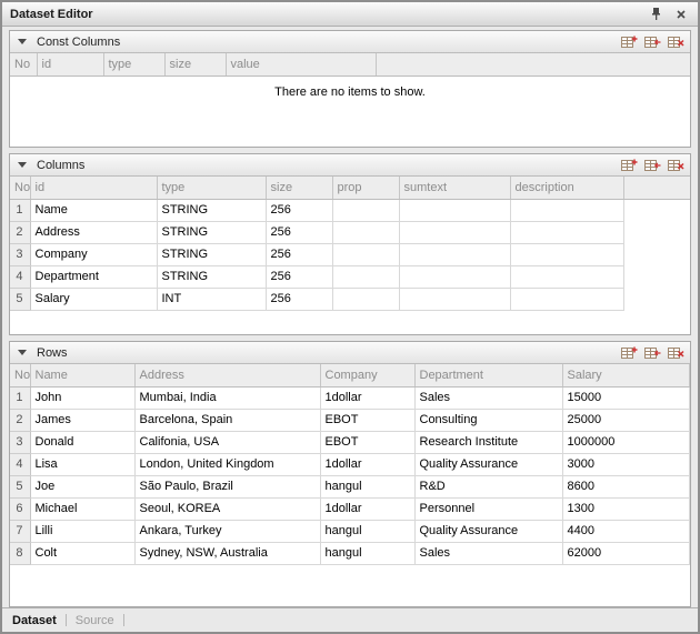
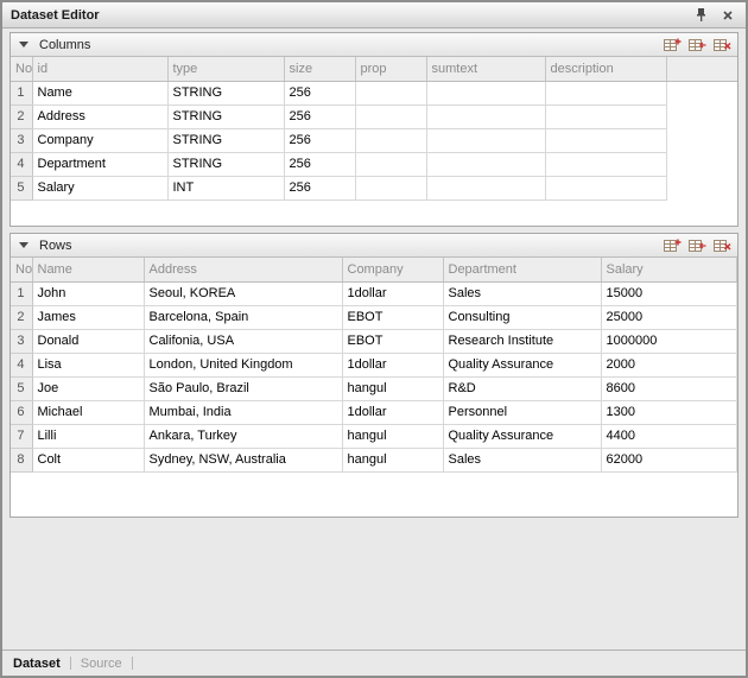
  Dataset Editor
- Const Columns
- No	id	type	size	value
- There are no items to show.
  Columns
  No	id	type	size	prop	sumtext	description
  1	Name	STRING	256
  2	Address	STRING	256
  3	Company	STRING	256
  4	Department	STRING	256
  5	Salary	INT	256
  Rows
  No	Name	Address	Company	Department	Salary
- 1	John	Mumbai, India	1dollar	Sales	15000
+ 1	John	Seoul, KOREA	1dollar	Sales	15000
  2	James	Barcelona, Spain	EBOT	Consulting	25000
  3	Donald	Califonia, USA	EBOT	Research Institute	1000000
- 4	Lisa	London, United Kingdom	1dollar	Quality Assurance	3000
+ 4	Lisa	London, United Kingdom	1dollar	Quality Assurance	2000
  5	Joe	São Paulo, Brazil	hangul	R&D	8600
- 6	Michael	Seoul, KOREA	1dollar	Personnel	1300
+ 6	Michael	Mumbai, India	1dollar	Personnel	1300
  7	Lilli	Ankara, Turkey	hangul	Quality Assurance	4400
  8	Colt	Sydney, NSW, Australia	hangul	Sales	62000
  Dataset
  Source
